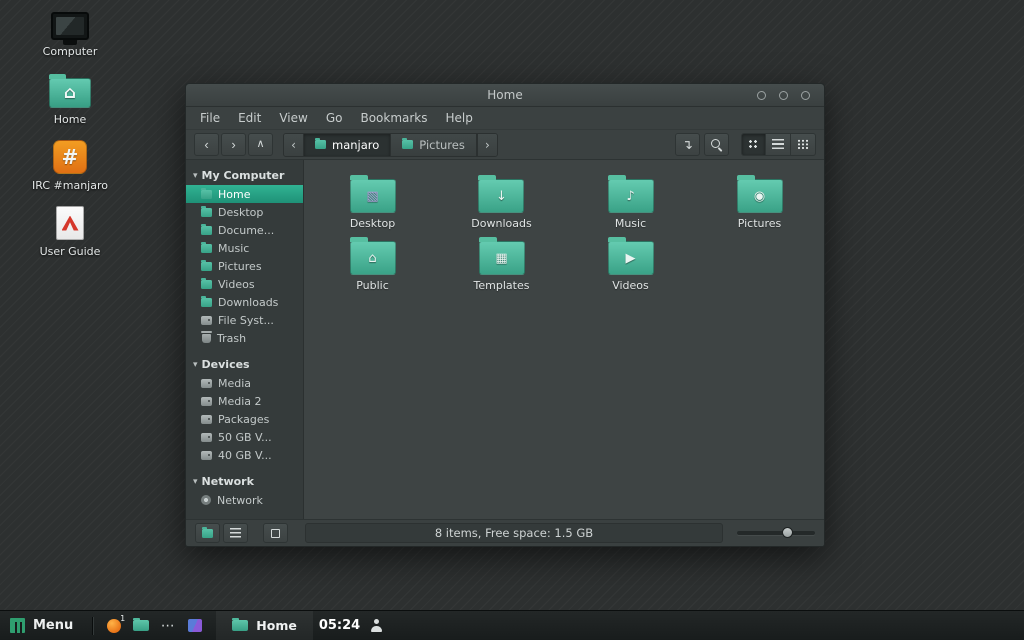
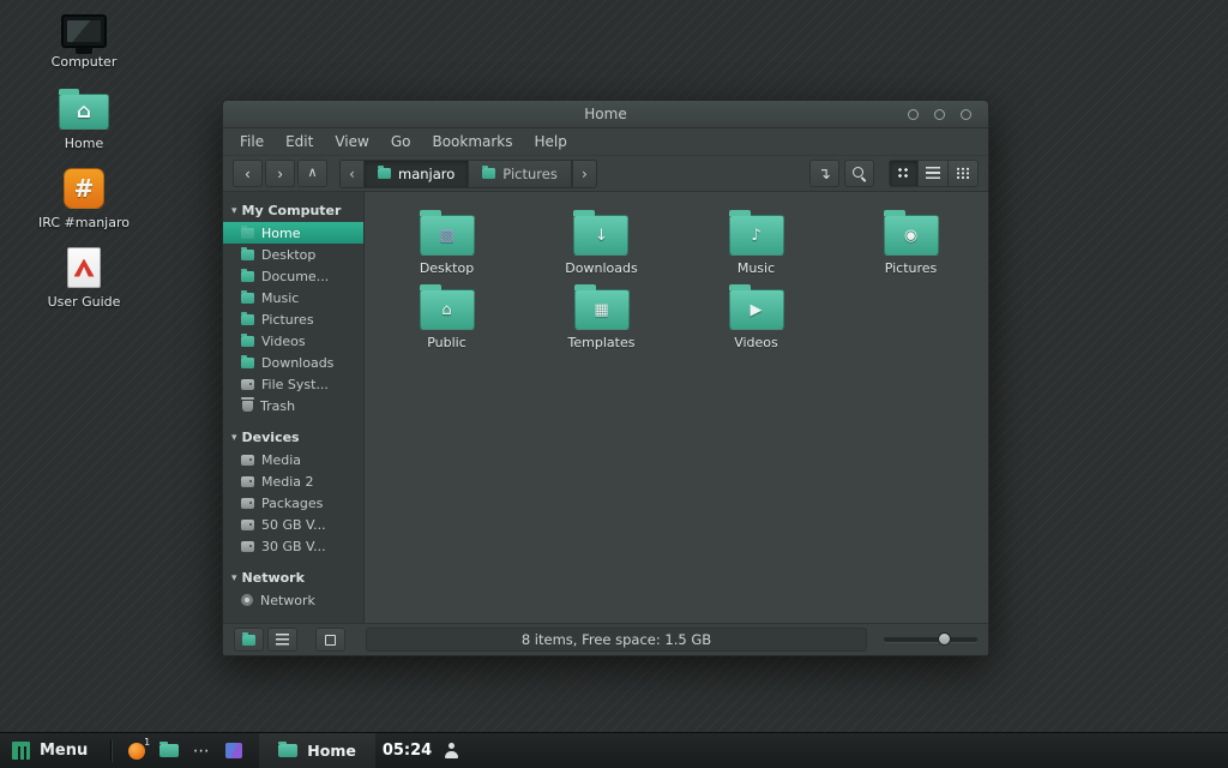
  Computer
  ⌂
  Home
  #
  IRC #manjaro
  User Guide
  Home
  File
  Edit
  View
  Go
  Bookmarks
  Help
  ‹
  ›
  ∧
  ‹
  manjaro
  Pictures
  ›
  ↴
  ▾
  My Computer
  Home
  Desktop
  Docume...
  Music
  Pictures
  Videos
  Downloads
  File Syst...
  Trash
  ▾
  Devices
  Media
  Media 2
  Packages
  50 GB V...
- 40 GB V...
+ 30 GB V...
  ▾
  Network
  Network
  ▧
  Desktop
  ↓
  Downloads
  ♪
  Music
  ◉
  Pictures
  ⌂
  Public
  ▦
  Templates
  ▶
  Videos
  8 items, Free space: 1.5 GB
  Menu
  1
  ⋯
  Home
  05:24
